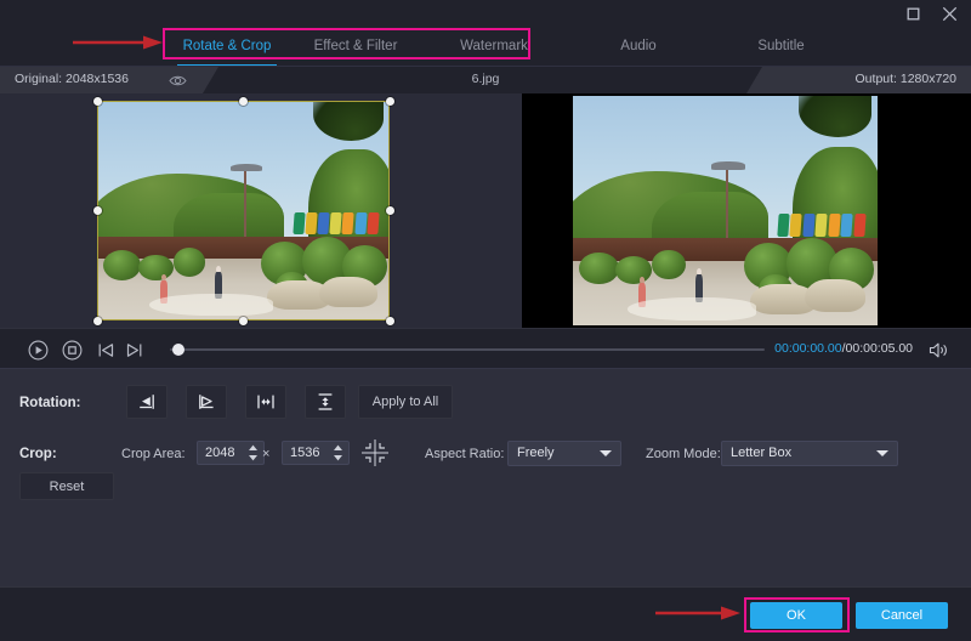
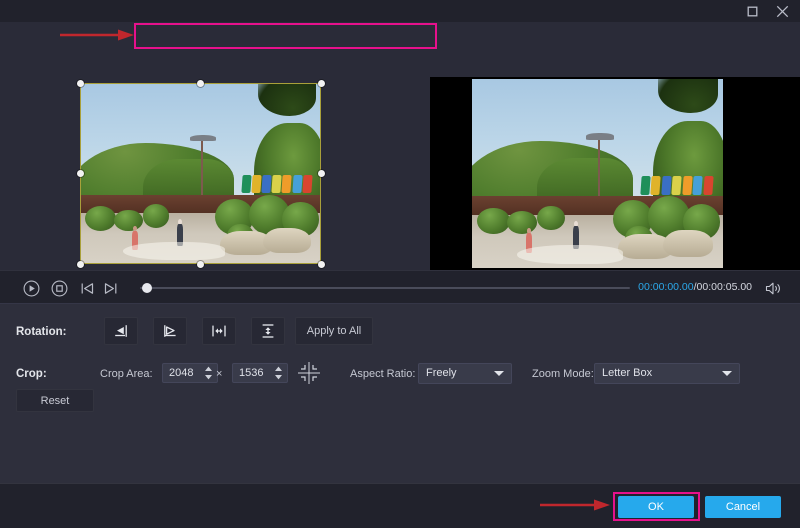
- Rotate & Crop
- Effect & Filter
- Watermark
- Audio
- Subtitle
- Original: 2048x1536
- 6.jpg
- Output: 1280x720
  00:00:00.00/00:00:05.00
  Rotation:
  Apply to All
  Crop:
  Reset
  Crop Area:
  2048
  ×
  1536
  Aspect Ratio:
  Freely
  Zoom Mode:
  Letter Box
  OK
  Cancel
